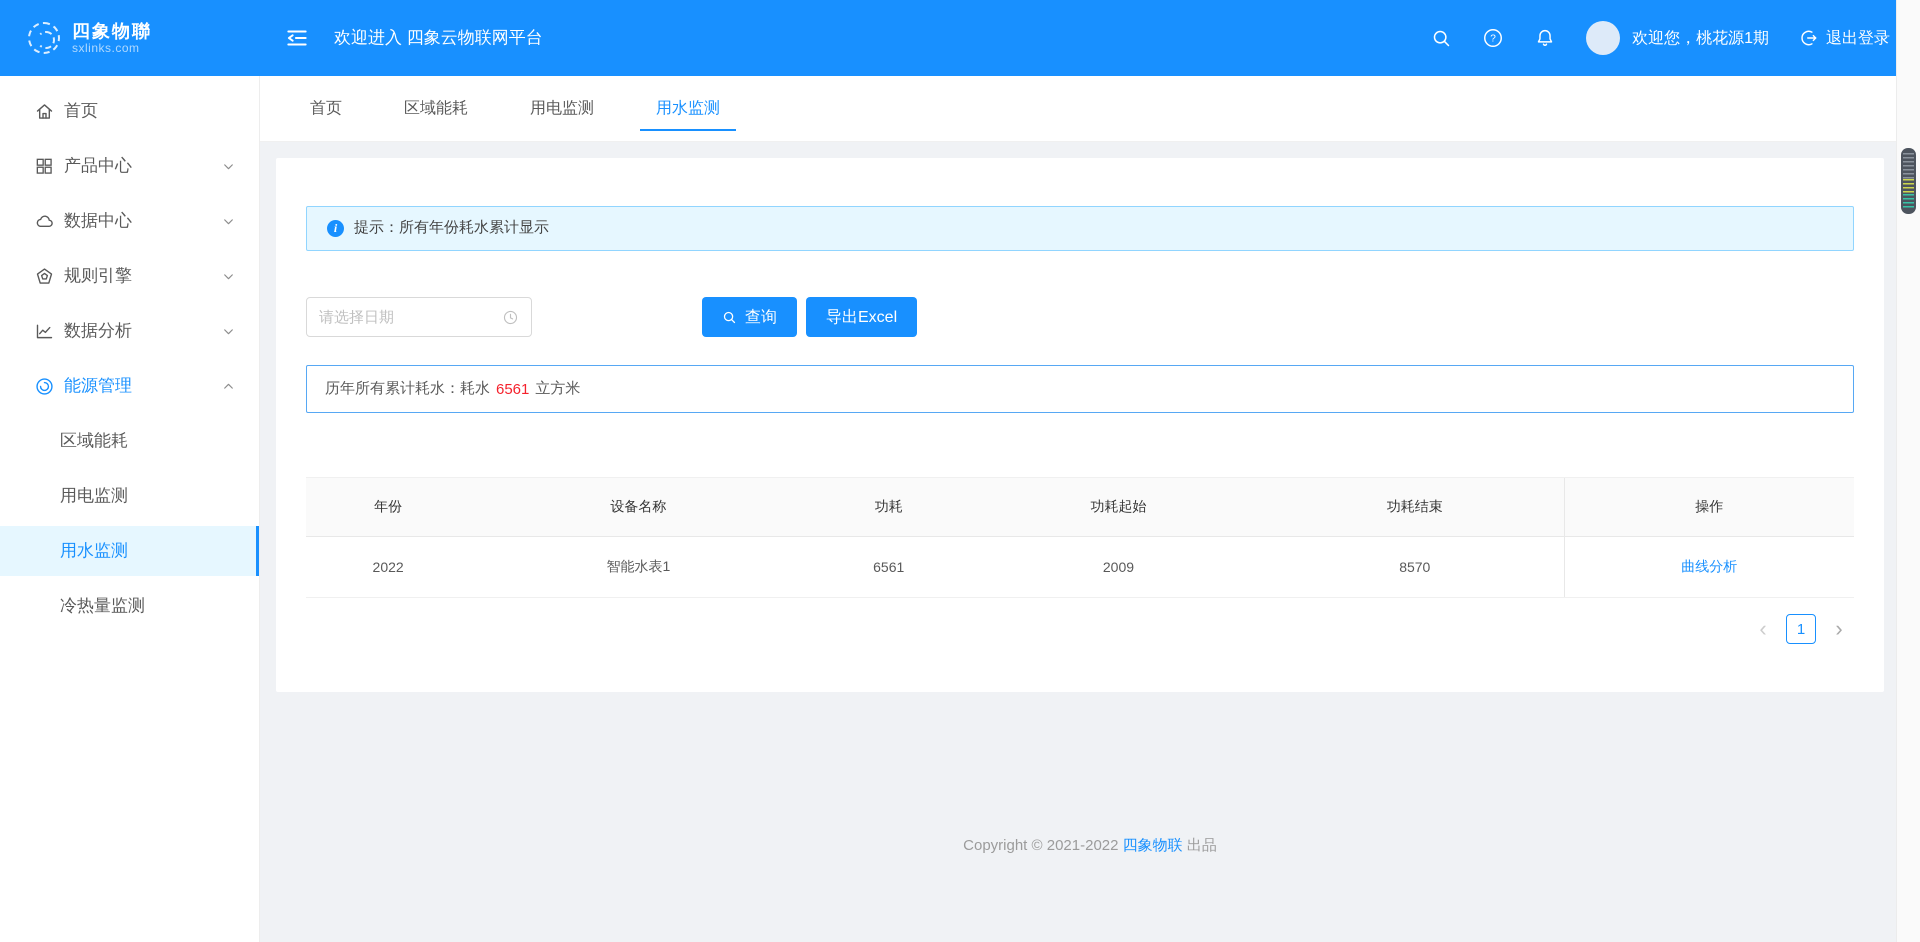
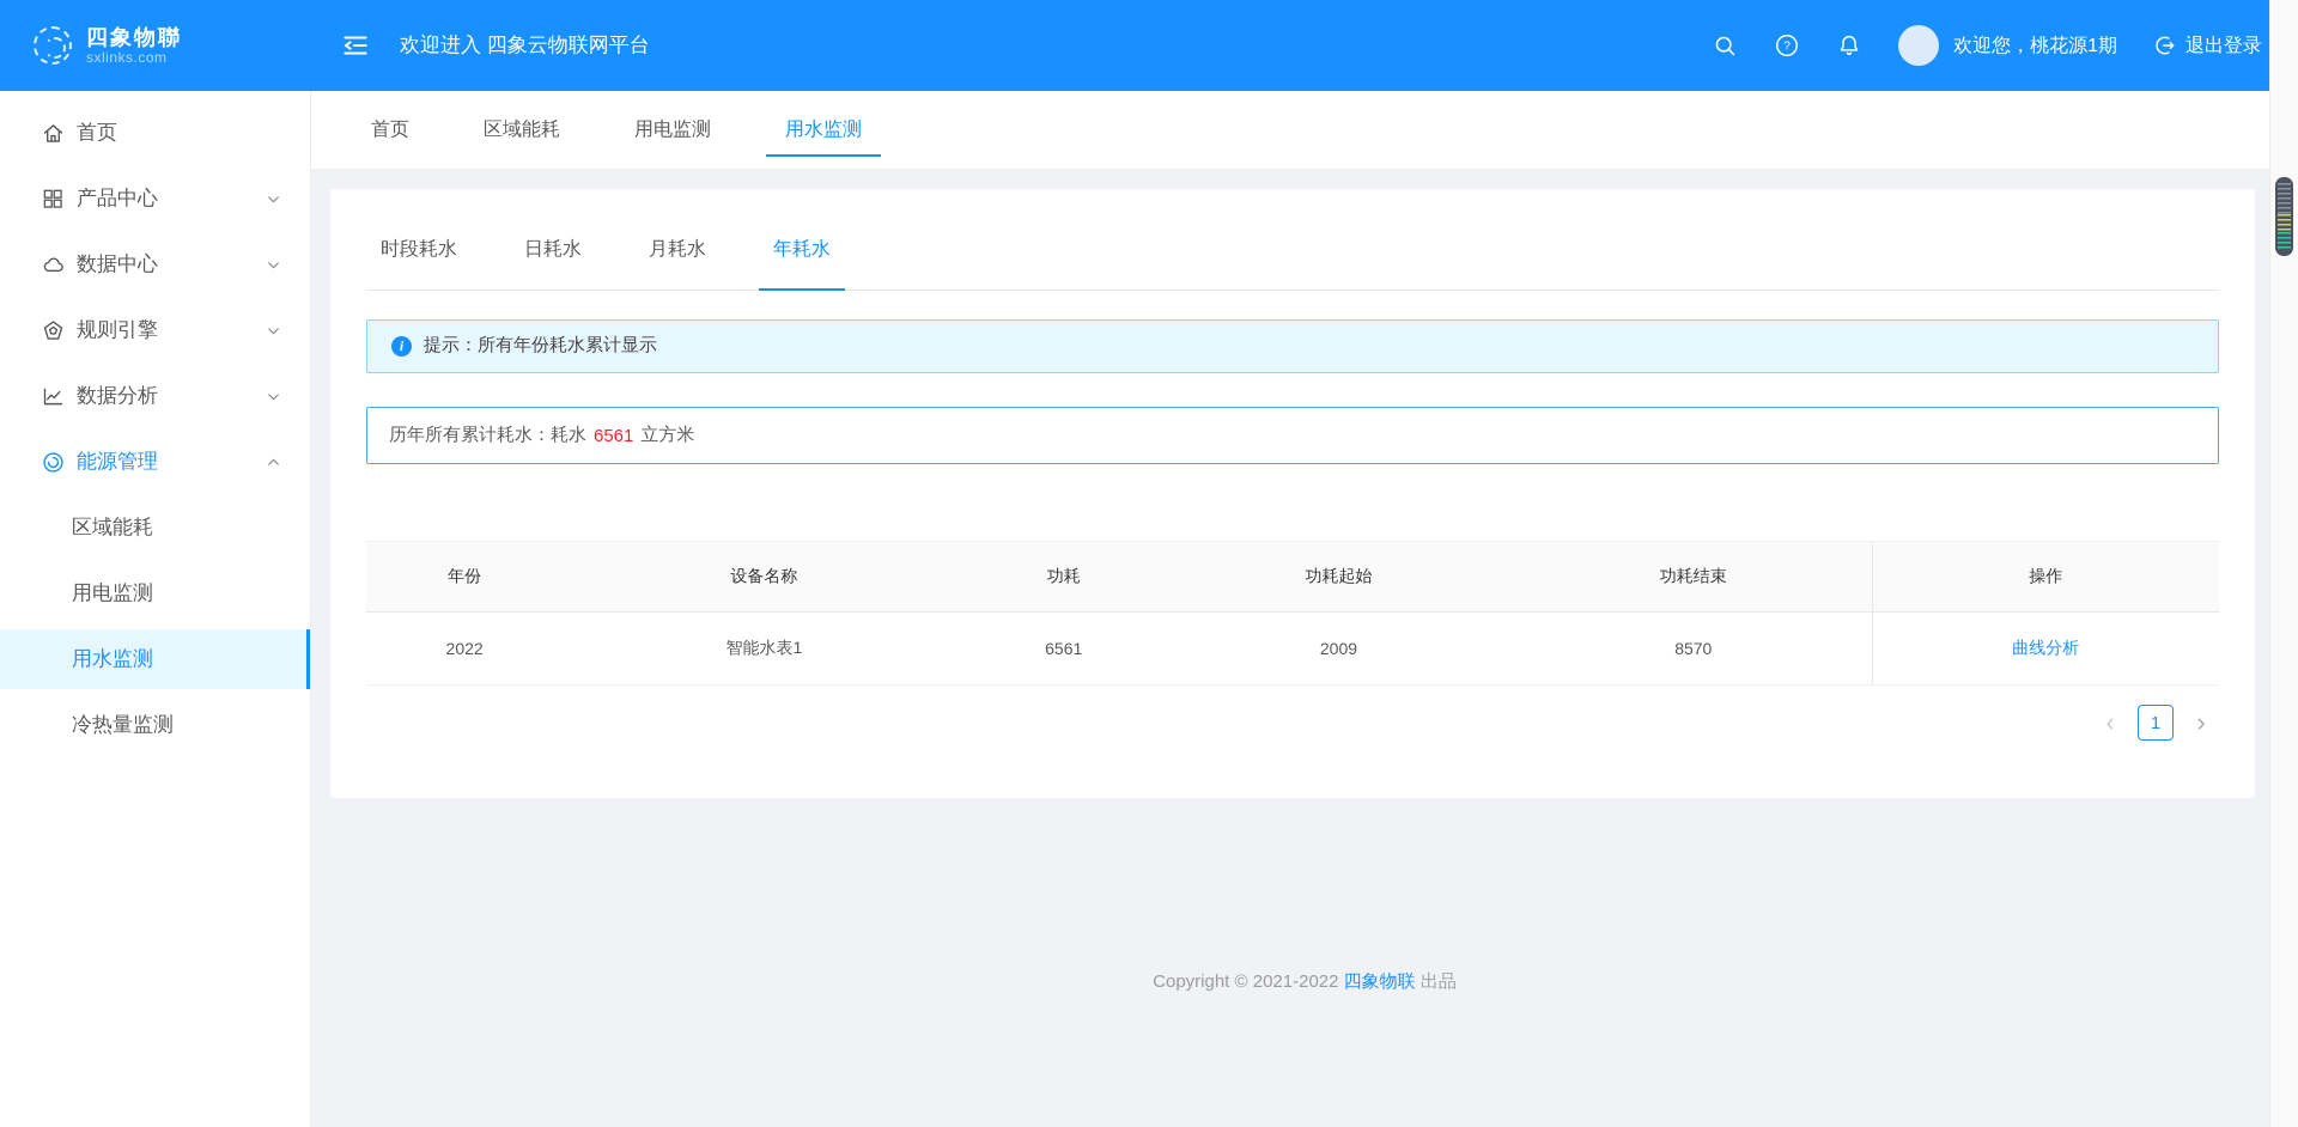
  四象物聯
  sxlinks.com
  欢迎进入 四象云物联网平台
  ?
  欢迎您，桃花源1期
  退出登录
  首页
  产品中心
  数据中心
  规则引擎
  数据分析
  能源管理
  区域能耗
  用电监测
  用水监测
  冷热量监测
  首页
  区域能耗
  用电监测
  用水监测
+ 时段耗水
+ 日耗水
+ 月耗水
+ 年耗水
  i
  提示：所有年份耗水累计显示
- 请选择日期
- 查询
- 导出Excel
  历年所有累计耗水：耗水
  6561
  立方米
  年份	设备名称	功耗	功耗起始	功耗结束	操作
  2022	智能水表1	6561	2009	8570	曲线分析
  ‹
  1
  ›
  Copyright © 2021-2022 四象物联 出品
